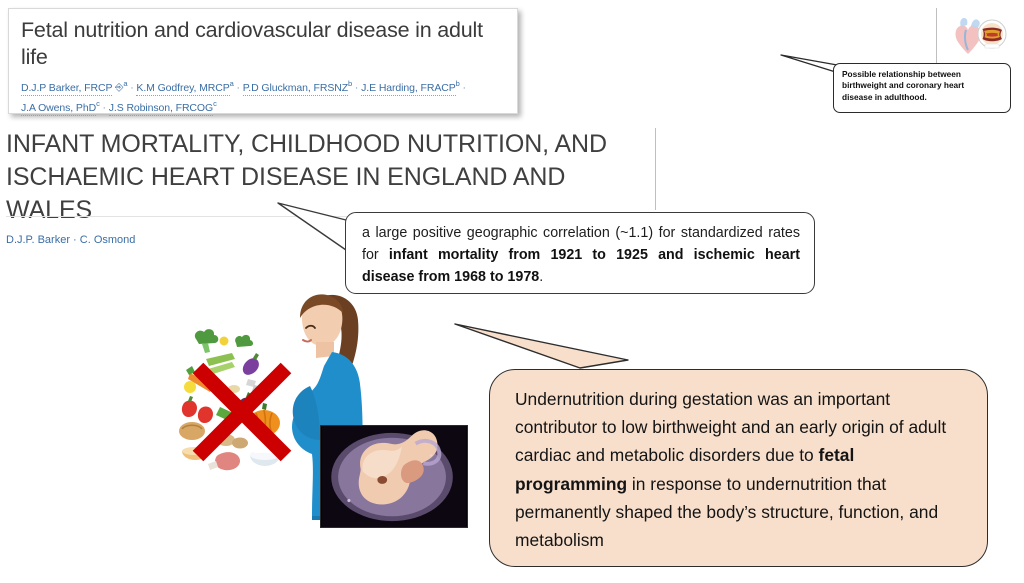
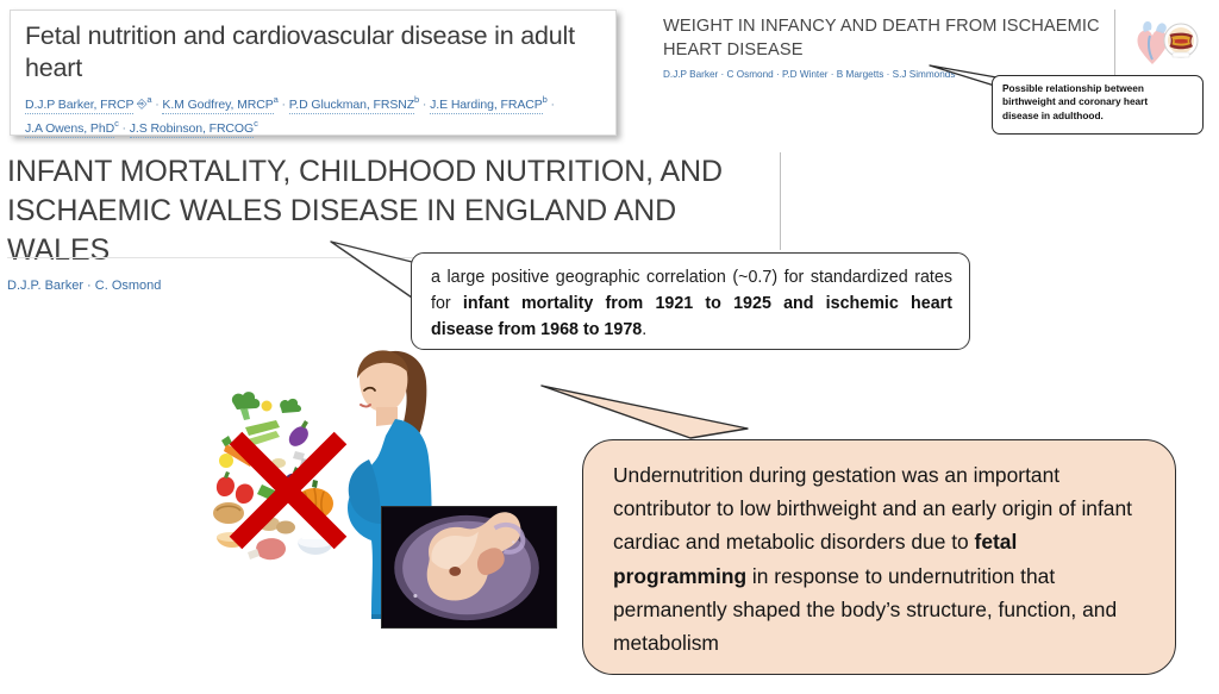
- Fetal nutrition and cardiovascular disease in adult life
+ Fetal nutrition and cardiovascular disease in adult heart
  D.J.P Barker, FRCP ⎆a · K.M Godfrey, MRCPa · P.D Gluckman, FRSNZb · J.E Harding, FRACPb ·
  J.A Owens, PhDc · J.S Robinson, FRCOGc
+ WEIGHT IN INFANCY AND DEATH FROM ISCHAEMIC HEART DISEASE
+ D.J.P Barker · C Osmond · P.D Winter · B Margetts · S.J Simmonds
  Possible relationship between
  birthweight and coronary heart
  disease in adulthood.
- INFANT MORTALITY, CHILDHOOD NUTRITION, AND ISCHAEMIC HEART DISEASE IN ENGLAND AND WALES
+ INFANT MORTALITY, CHILDHOOD NUTRITION, AND ISCHAEMIC WALES DISEASE IN ENGLAND AND WALES
  D.J.P. Barker · C. Osmond
- a large positive geographic correlation (~1.1) for standardized rates for infant mortality from 1921 to 1925 and ischemic heart disease from 1968 to 1978.
+ a large positive geographic correlation (~0.7) for standardized rates for infant mortality from 1921 to 1925 and ischemic heart disease from 1968 to 1978.
- Undernutrition during gestation was an important contributor to low birthweight and an early origin of adult cardiac and metabolic disorders due to fetal programming in response to undernutrition that permanently shaped the body’s structure, function, and metabolism
+ Undernutrition during gestation was an important contributor to low birthweight and an early origin of infant cardiac and metabolic disorders due to fetal programming in response to undernutrition that permanently shaped the body’s structure, function, and metabolism
